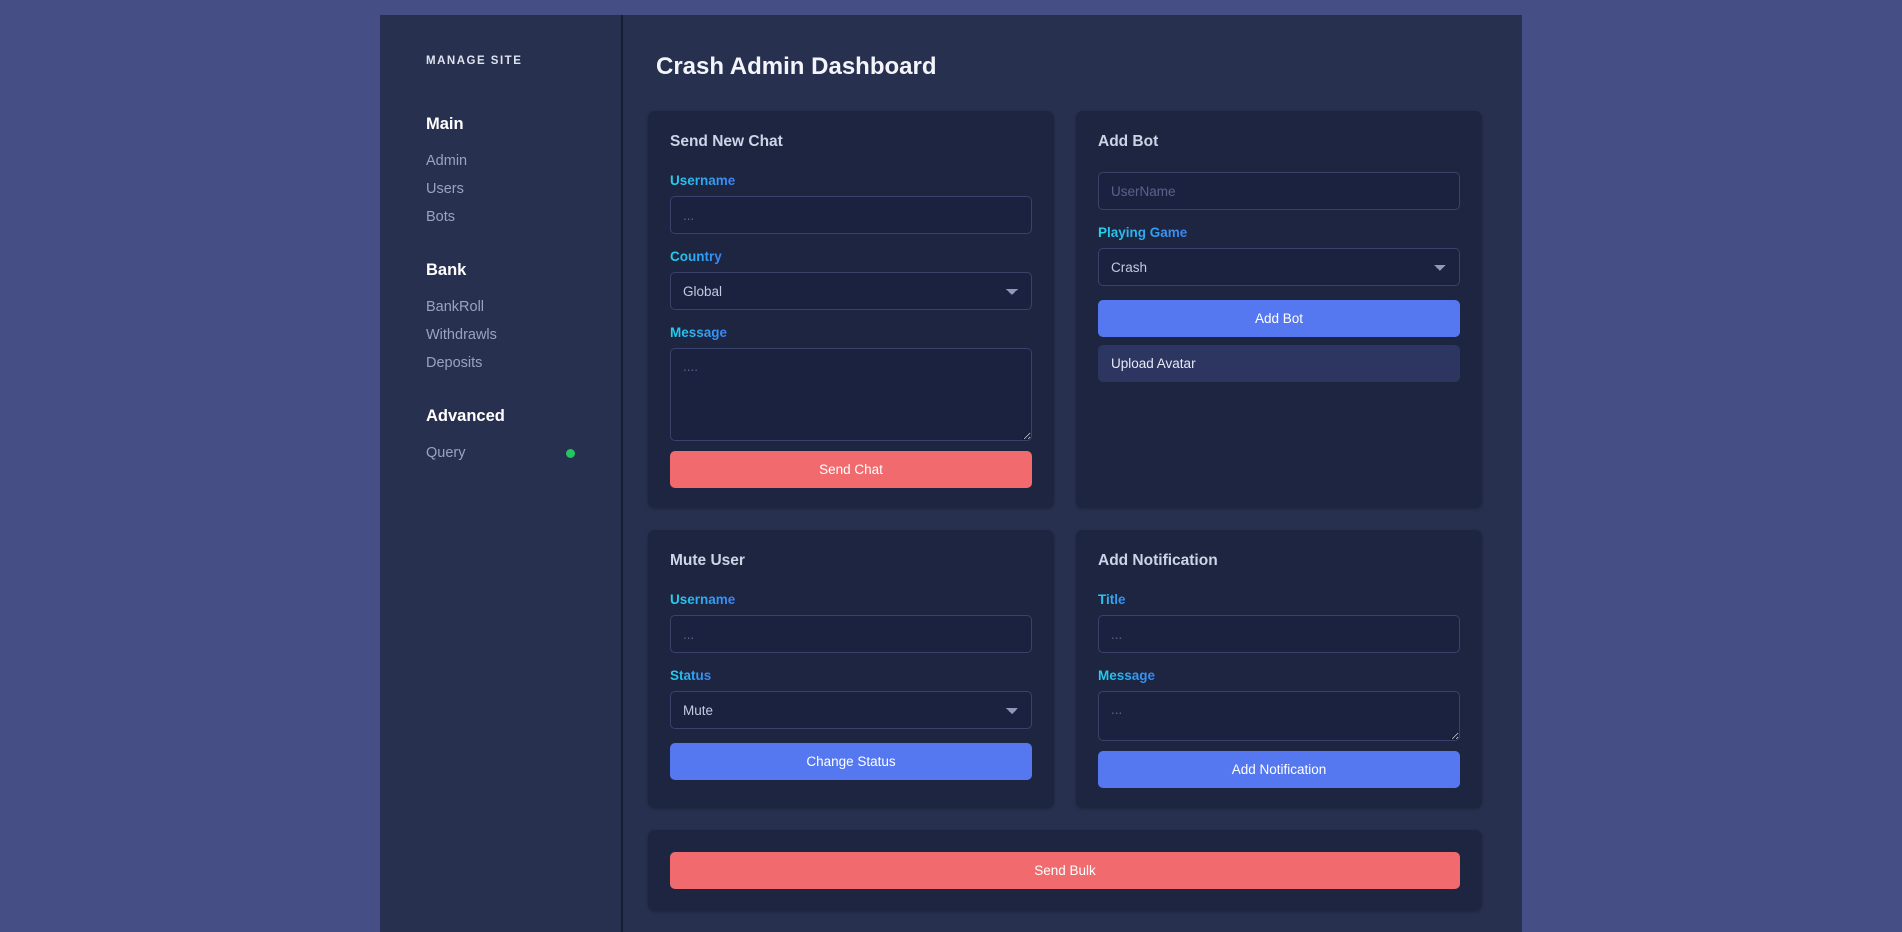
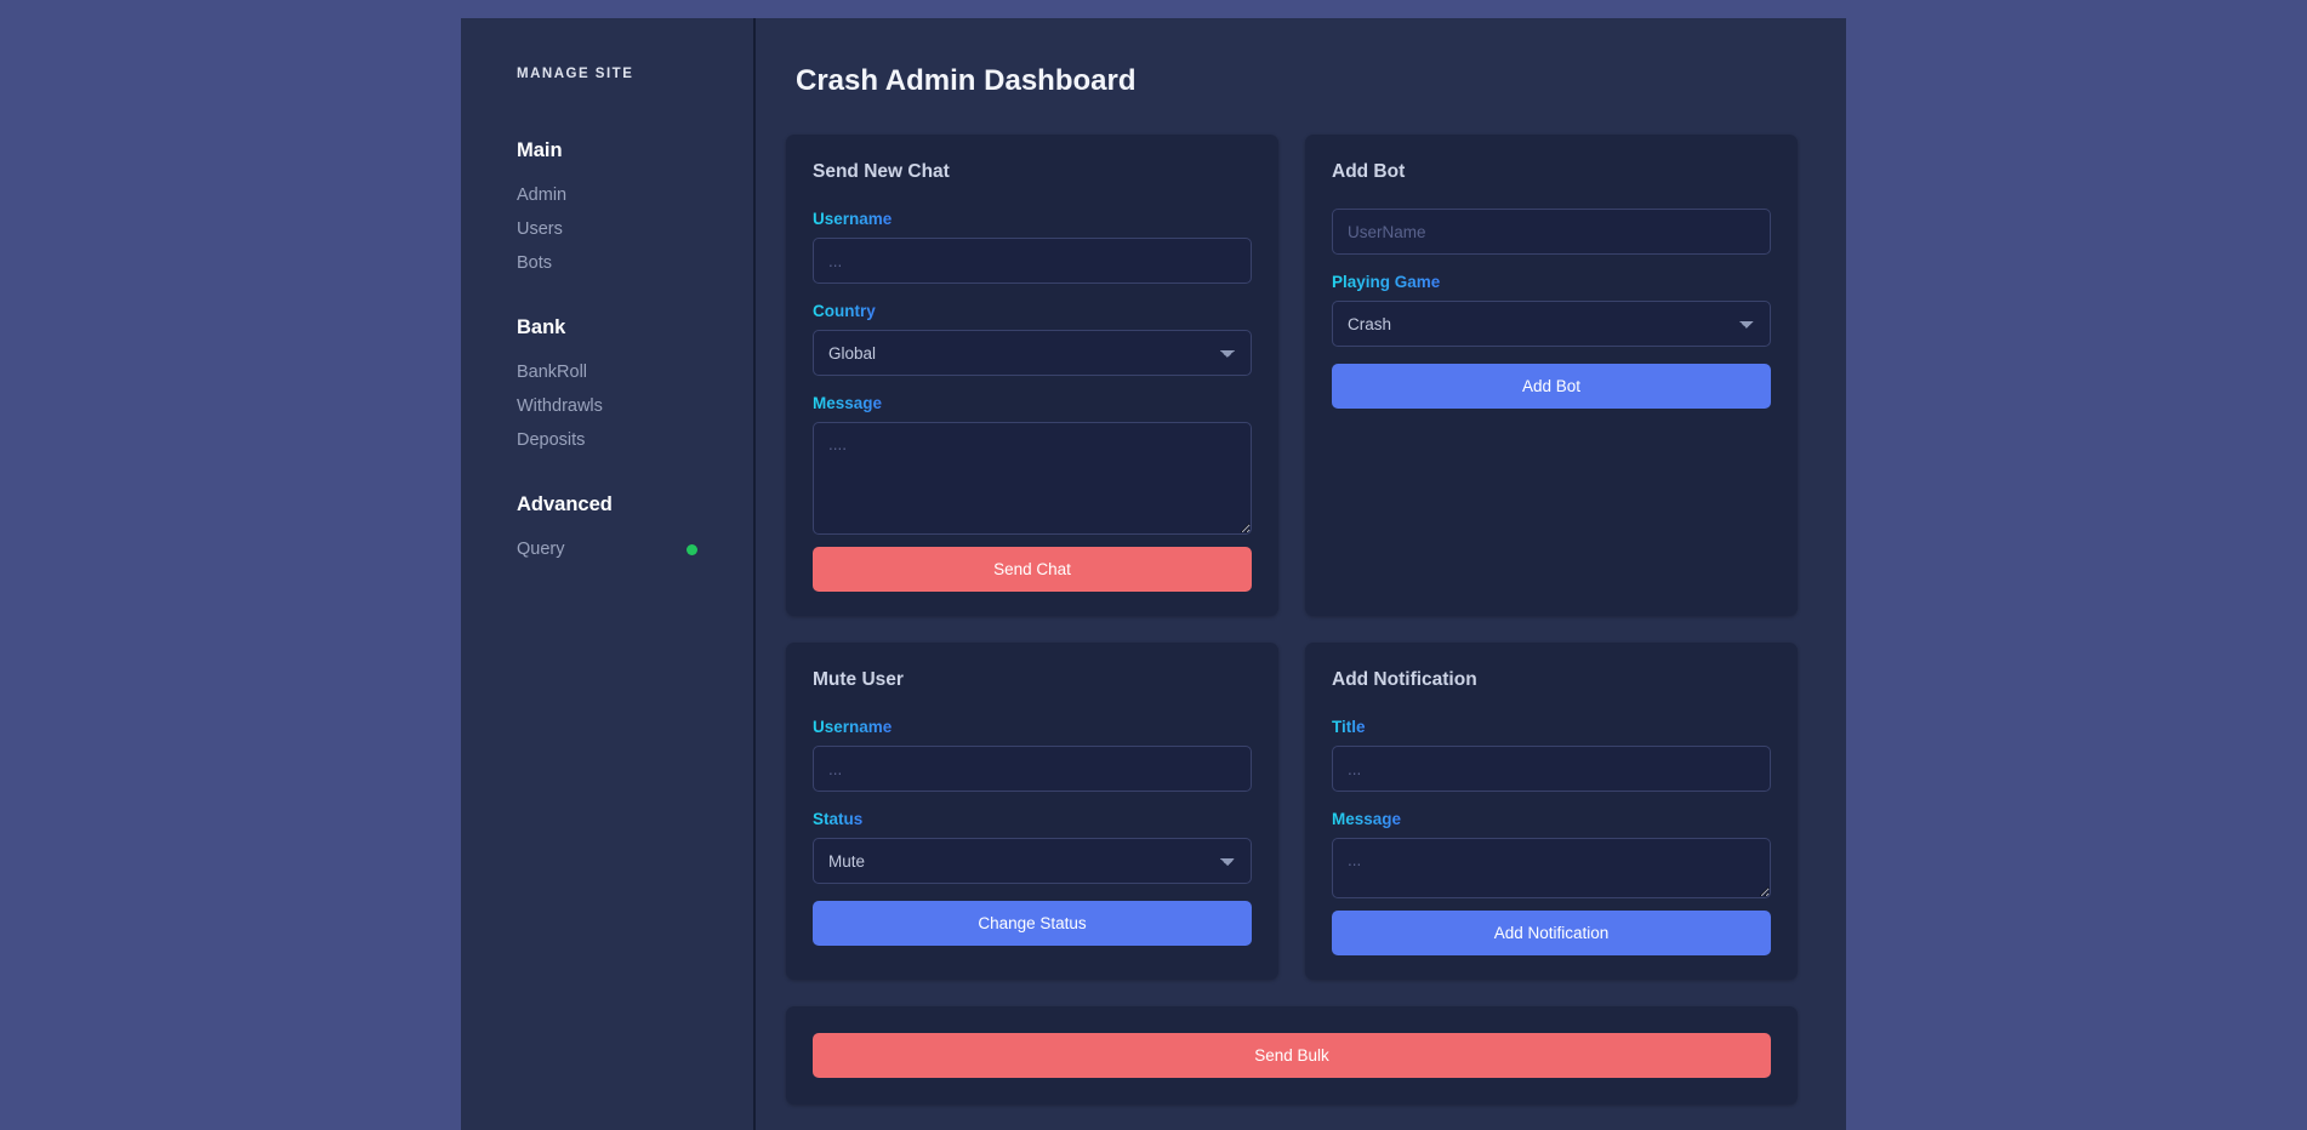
  MANAGE SITE
  Main
  Admin
  Users
  Bots
  Bank
  BankRoll
  Withdrawls
  Deposits
  Advanced
  Query
  Crash Admin Dashboard
  Send New Chat
  Username
  ...
  Country
  Global
  Message
  ....
  Send Chat
  Add Bot
  UserName
  Playing Game
  Crash
  Add Bot
- Upload Avatar
  Mute User
  Username
  ...
  Status
  Mute
  Change Status
  Add Notification
  Title
  ...
  Message
  ...
  Add Notification
  Send Bulk
